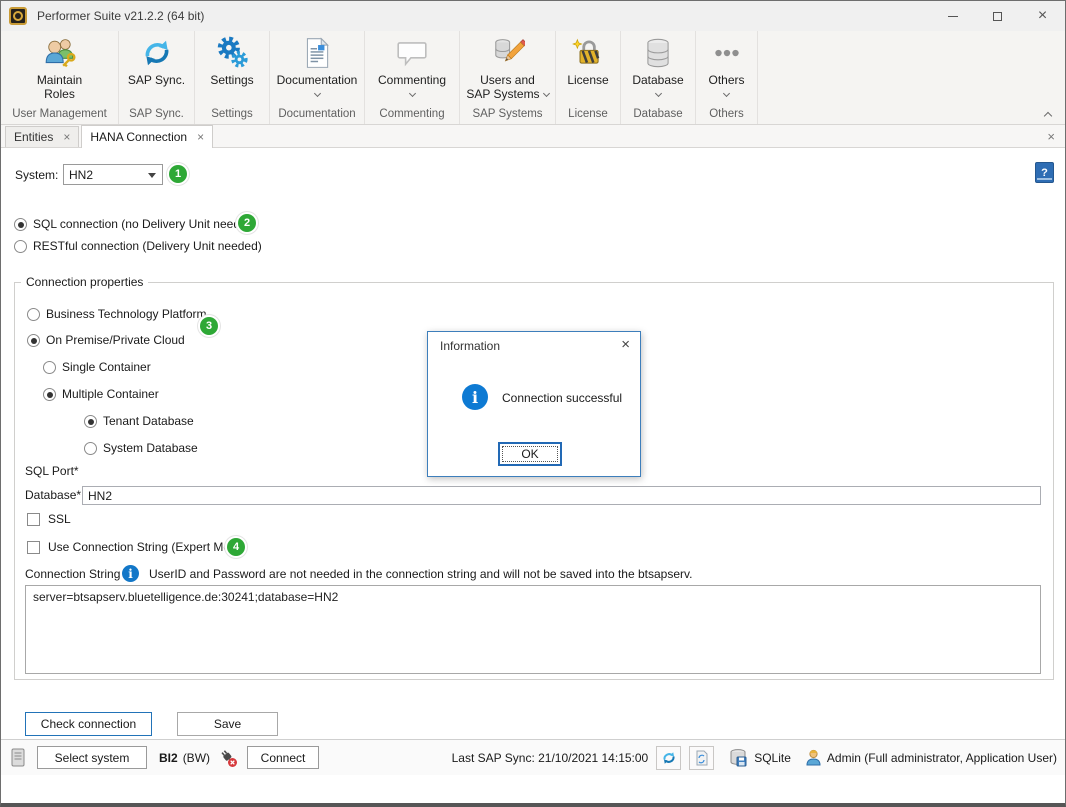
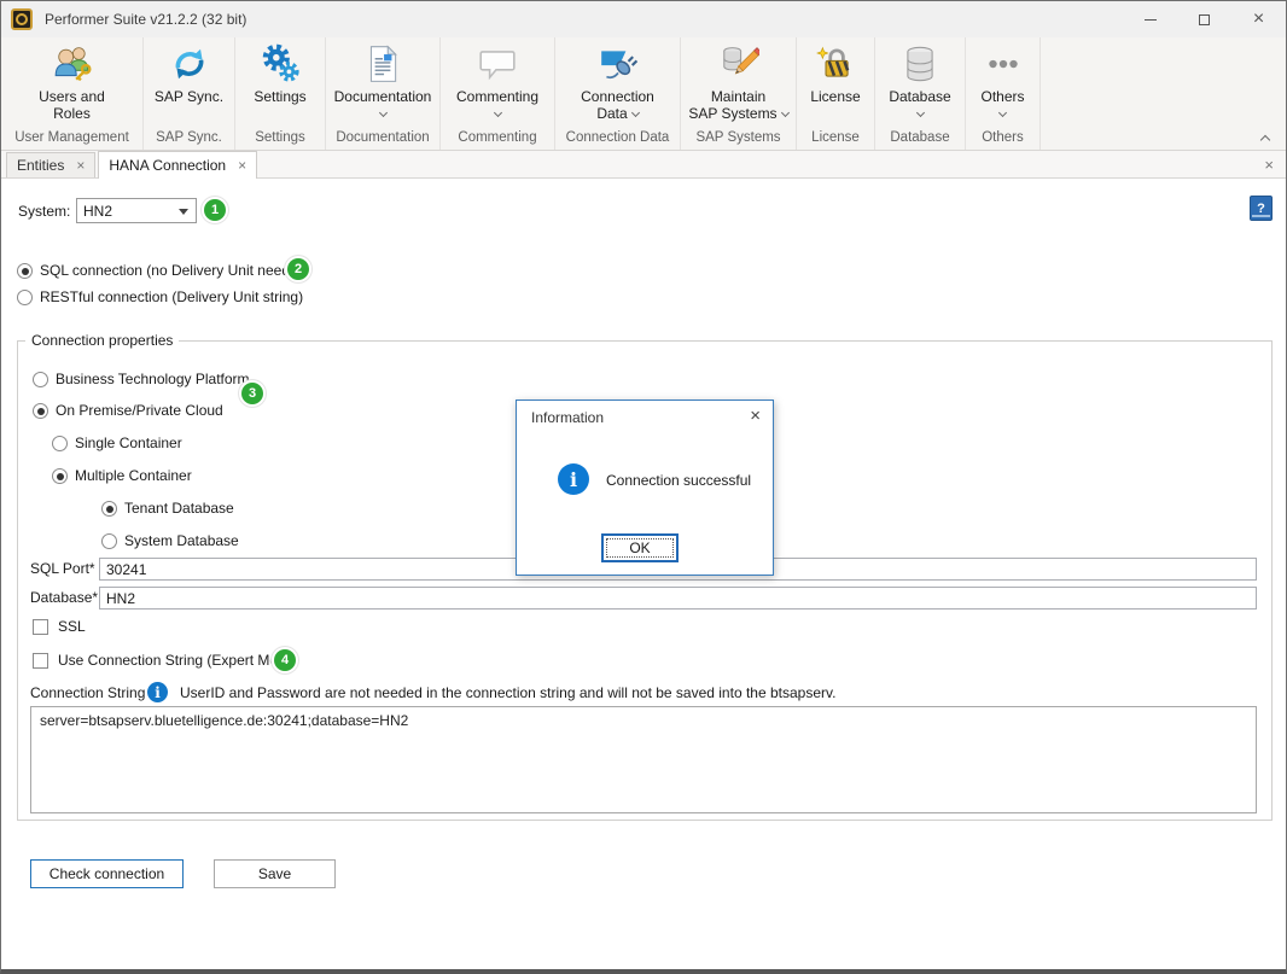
- Performer Suite v21.2.2 (64 bit)
+ Performer Suite v21.2.2 (32 bit)
- Maintain
+ Users and
  Roles
  User Management
  SAP Sync.
  SAP Sync.
  Settings
  Settings
  Documentation
  Documentation
  Commenting
  Commenting
+ Connection
+ Data
+ Connection Data
- Users and
+ Maintain
  SAP Systems
  SAP Systems
  License
  License
  Database
  Database
  Others
  Others
  Entities
  HANA Connection
  System:
  HN2
  1
  ?
  SQL connection (no Delivery Unit need
  2
- RESTful connection (Delivery Unit needed)
+ RESTful connection (Delivery Unit string)
  Connection properties
  Business Technology Platform
  3
  On Premise/Private Cloud
  Single Container
  Multiple Container
  Tenant Database
  System Database
  SQL Port*
+ 30241
  Database*
  HN2
  SSL
  Use Connection String (Expert M)
  4
  Connection String
  i
  UserID and Password are not needed in the connection string and will not be saved into the btsapserv.
  server=btsapserv.bluetelligence.de:30241;database=HN2
  Check connection
  Save
  Information
  i
  Connection successful
  OK
- Select system
- BI2
- (BW)
- Connect
- Last SAP Sync: 21/10/2021 14:15:00
- SQLite
- Admin (Full administrator, Application User)
